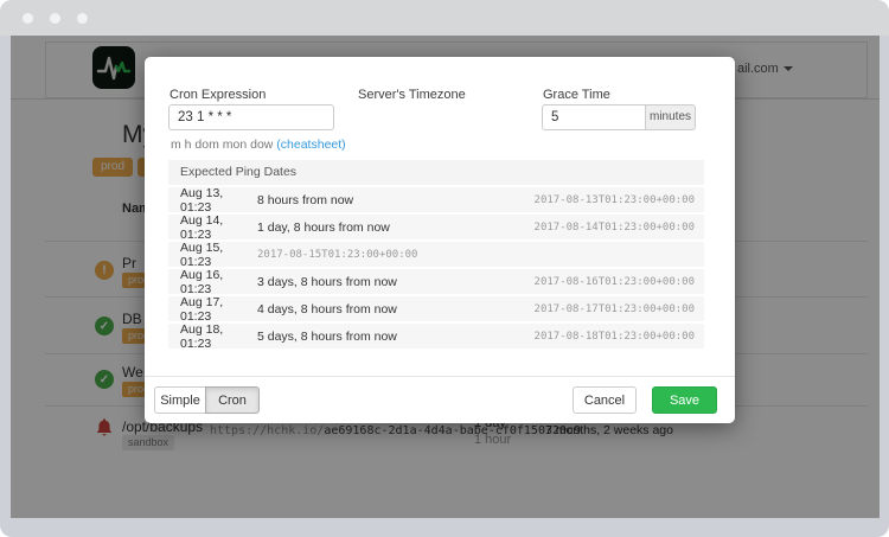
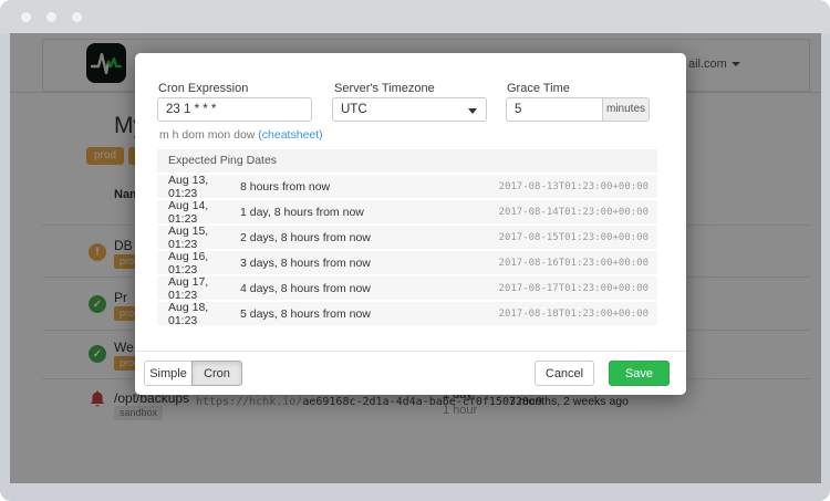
  ail.com
  prod
- Pr
+ DB
  pro
- DB
+ Pr
  pro
  We
  pro
  /opt/backups
  sandbox
  https://hchk.io/ae69168c-2d1a-4d4a-babe-cf0f150320c9
  1 day
  1 hour
  7 months, 2 weeks ago
  Cron Expression
  Server's Timezone
  Grace Time
  23 1 * * *
+ UTC
  5
  minutes
  m h dom mon dow (cheatsheet)
  Expected Ping Dates
  Aug 13, 01:23
  8 hours from now
  2017-08-13T01:23:00+00:00
  Aug 14, 01:23
  1 day, 8 hours from now
  2017-08-14T01:23:00+00:00
  Aug 15, 01:23
+ 2 days, 8 hours from now
  2017-08-15T01:23:00+00:00
  Aug 16, 01:23
  3 days, 8 hours from now
  2017-08-16T01:23:00+00:00
  Aug 17, 01:23
  4 days, 8 hours from now
  2017-08-17T01:23:00+00:00
  Aug 18, 01:23
  5 days, 8 hours from now
  2017-08-18T01:23:00+00:00
  Simple
  Cron
  Cancel
  Save
